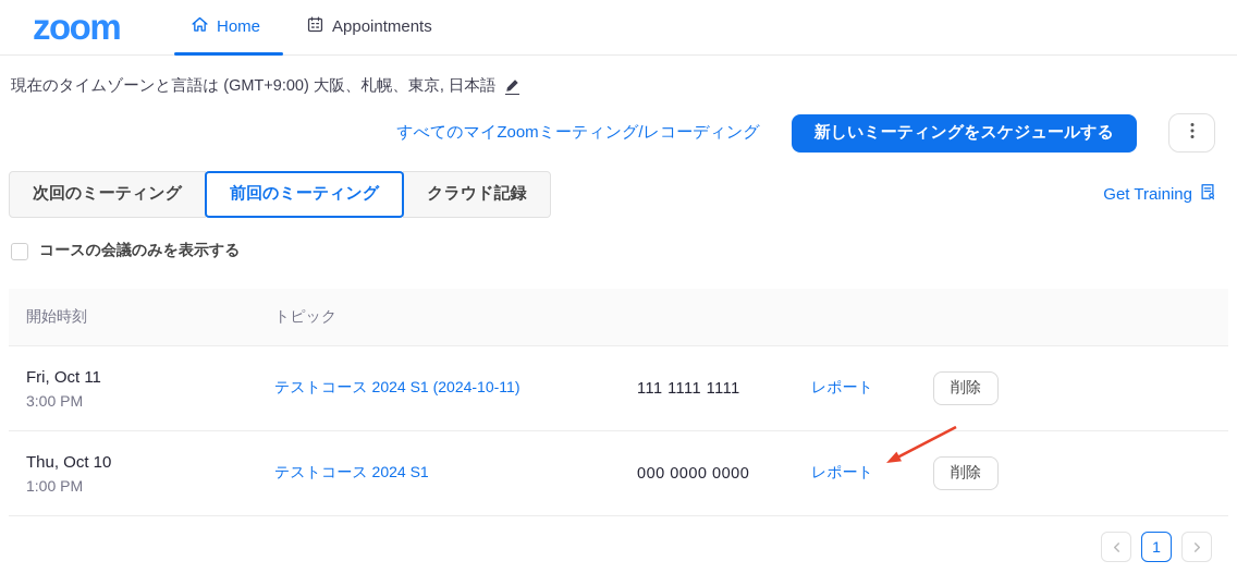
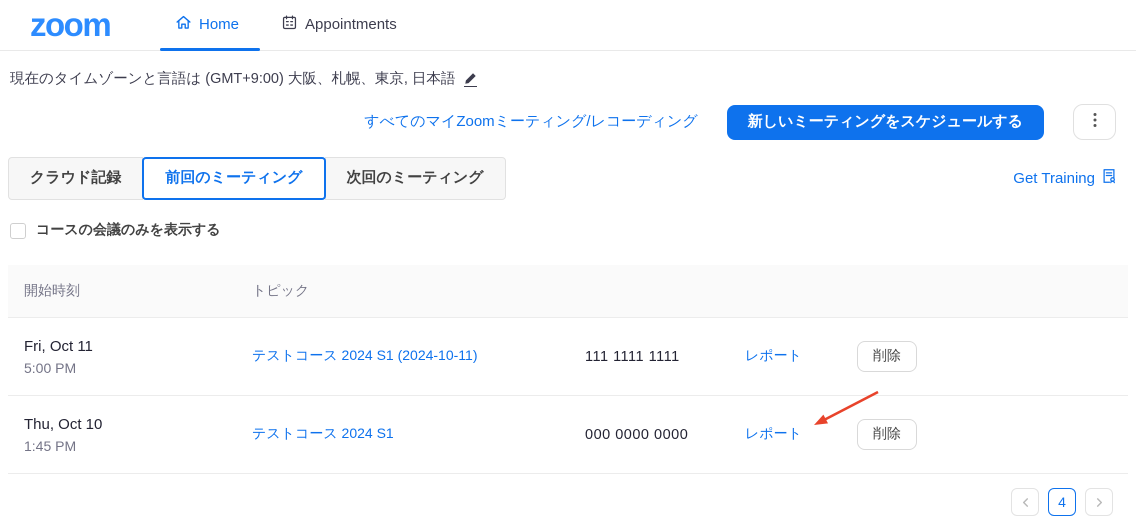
  zoom
  Home
  Appointments
  現在のタイムゾーンと言語は (GMT+9:00) 大阪、札幌、東京, 日本語
  すべてのマイZoomミーティング/レコーディング
  新しいミーティングをスケジュールする
- 次回のミーティング
+ クラウド記録
  前回のミーティング
- クラウド記録
+ 次回のミーティング
  Get Training
  コースの会議のみを表示する
  開始時刻
  トピック
  Fri, Oct 11
- 3:00 PM
+ 5:00 PM
  テストコース 2024 S1 (2024-10-11)
  111 1111 1111
  レポート
  削除
  Thu, Oct 10
- 1:00 PM
+ 1:45 PM
  テストコース 2024 S1
  000 0000 0000
  レポート
  削除
- 1
+ 4
